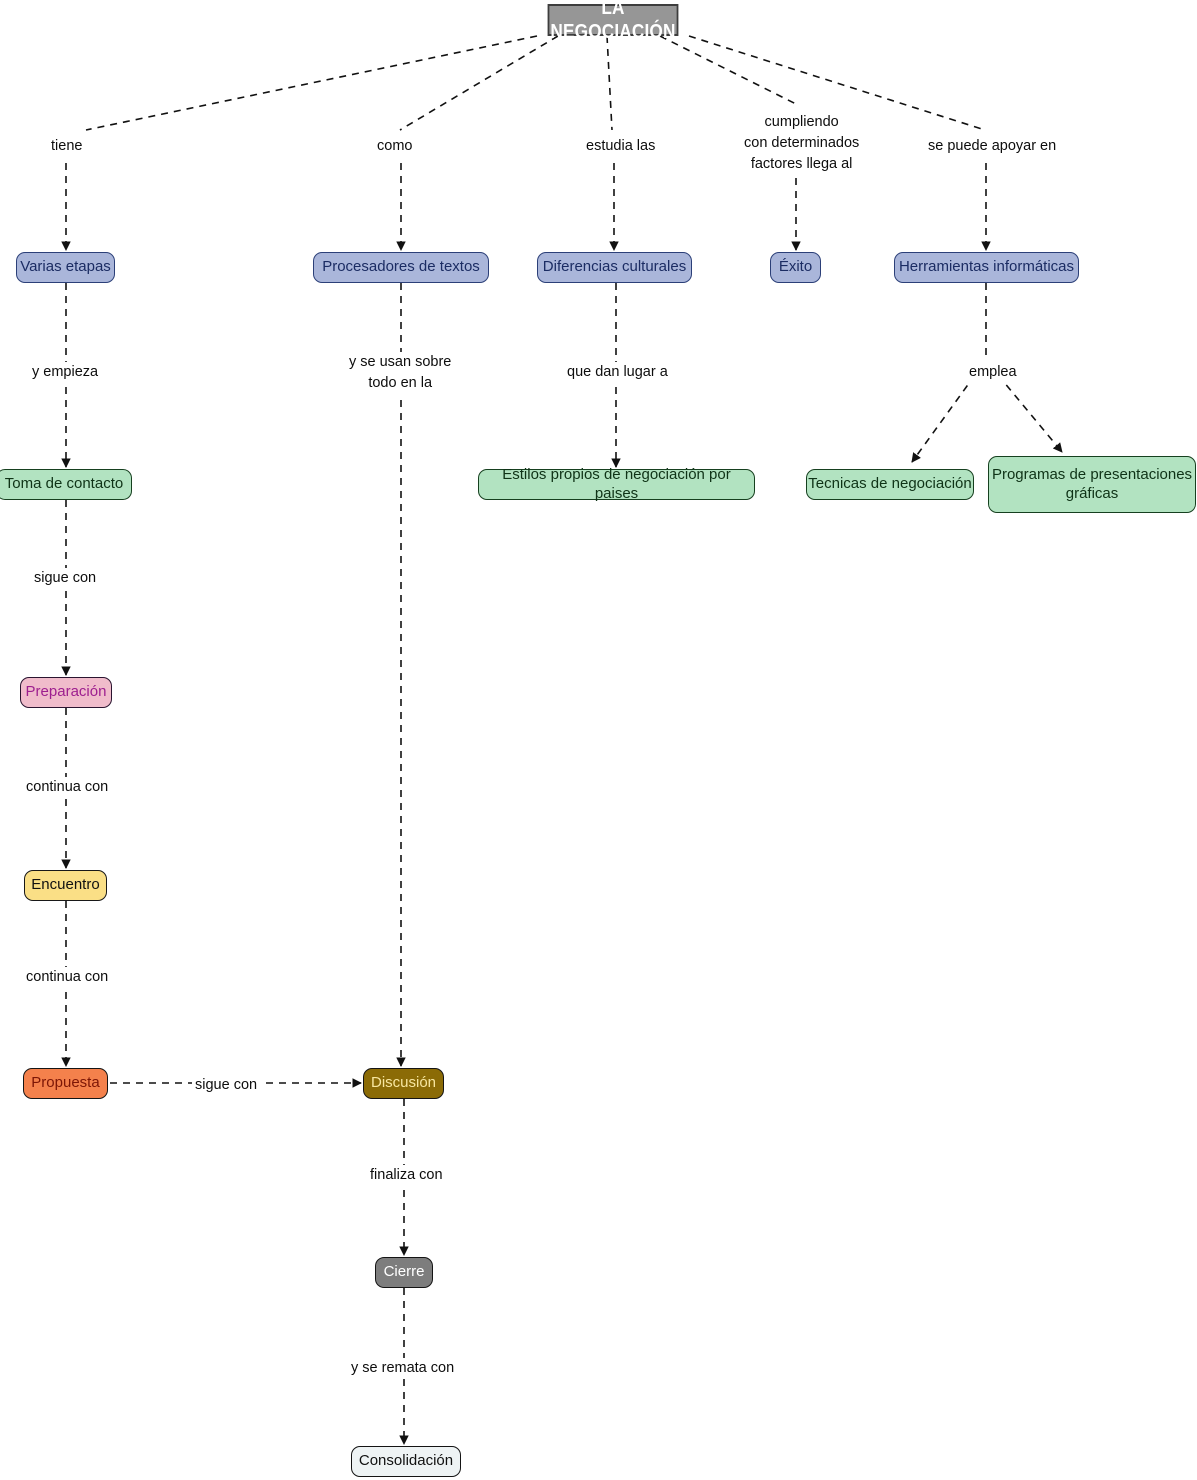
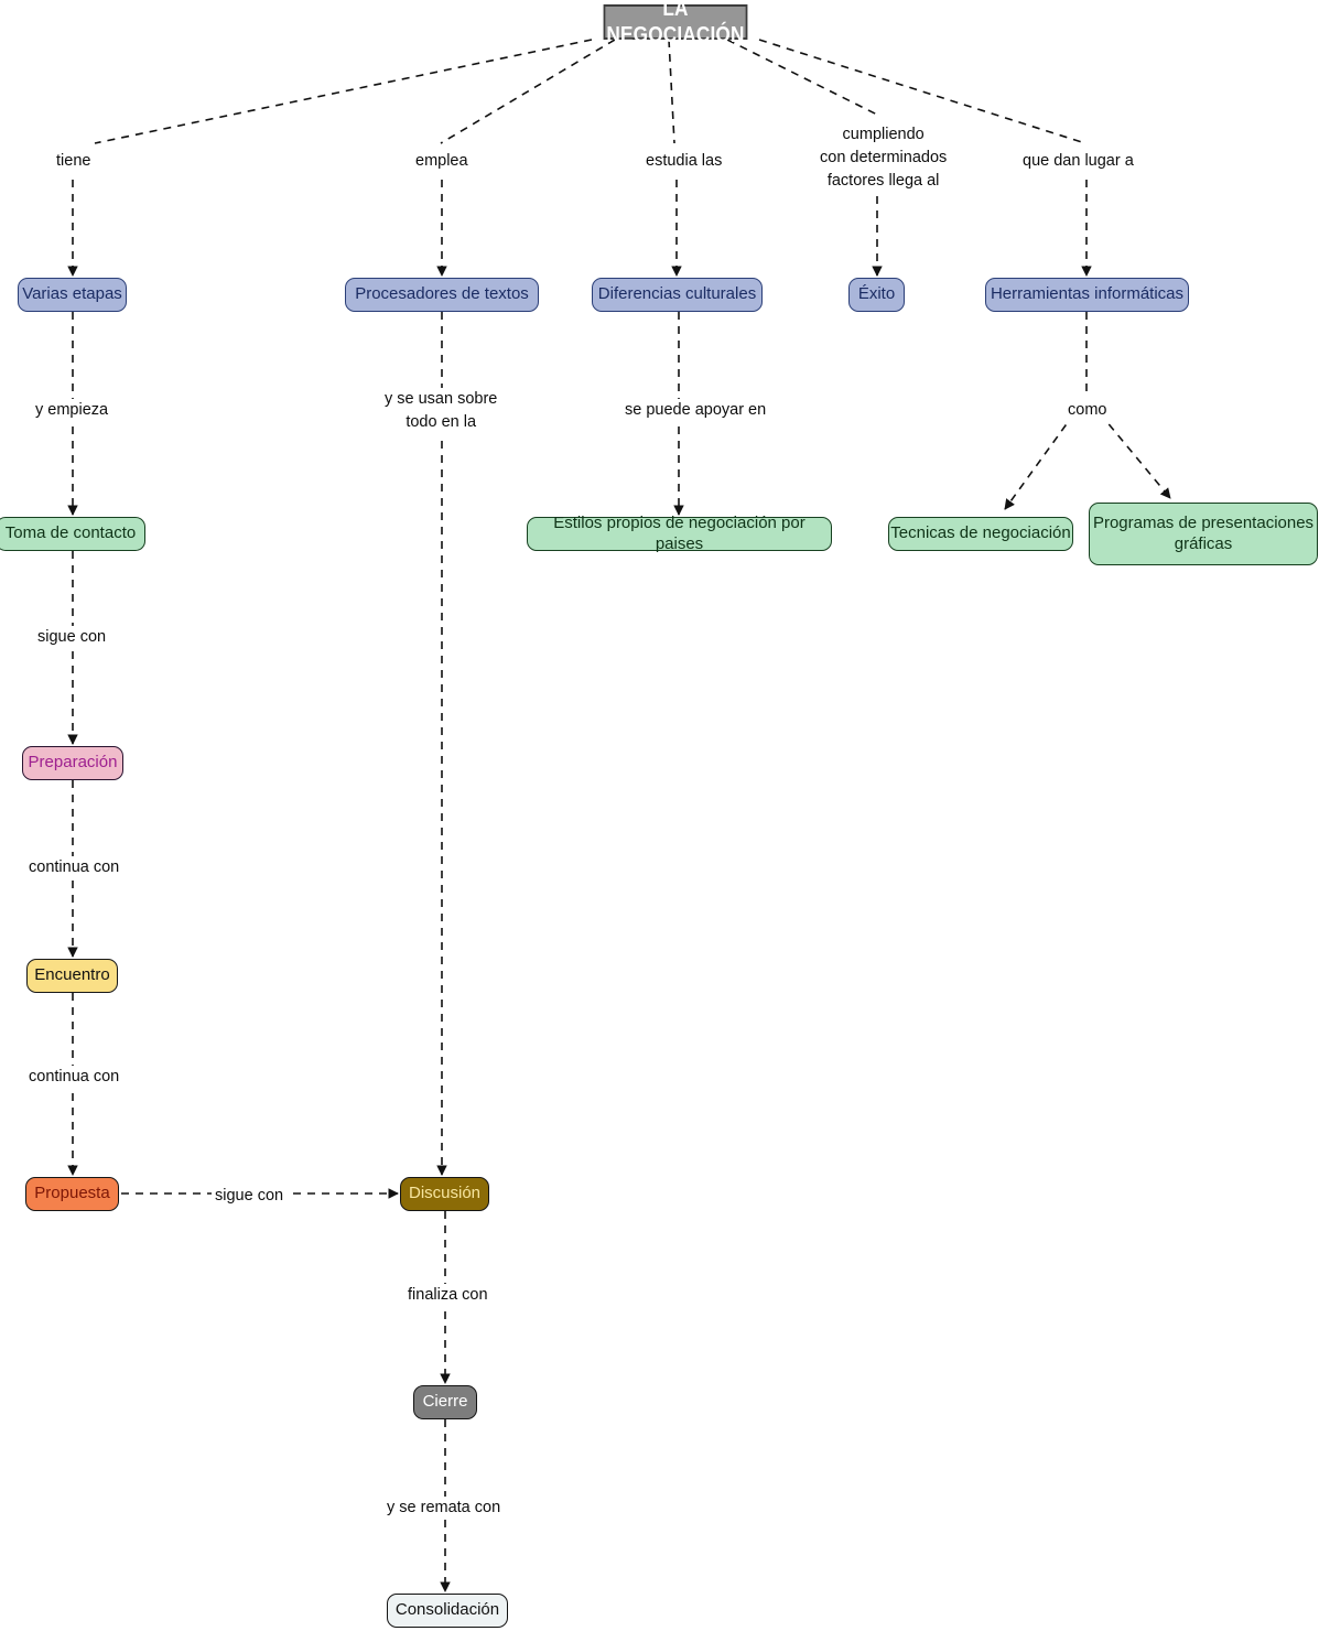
  LA NEGOCIACIÓN
  Varias etapas
  Procesadores de textos
  Diferencias culturales
  Éxito
  Herramientas informáticas
  Toma de contacto
  Estilos propios de negociación por paises
  Tecnicas de negociación
  Programas de presentaciones
  gráficas
  Preparación
  Encuentro
  Propuesta
  Discusión
  Cierre
  Consolidación
  tiene
- como
+ emplea
  estudia las
  cumpliendo
  con determinados
  factores llega al
- se puede apoyar en
+ que dan lugar a
  y empieza
  y se usan sobre
  todo en la
- que dan lugar a
+ se puede apoyar en
- emplea
+ como
  sigue con
  continua con
  continua con
  sigue con
  finaliza con
  y se remata con
